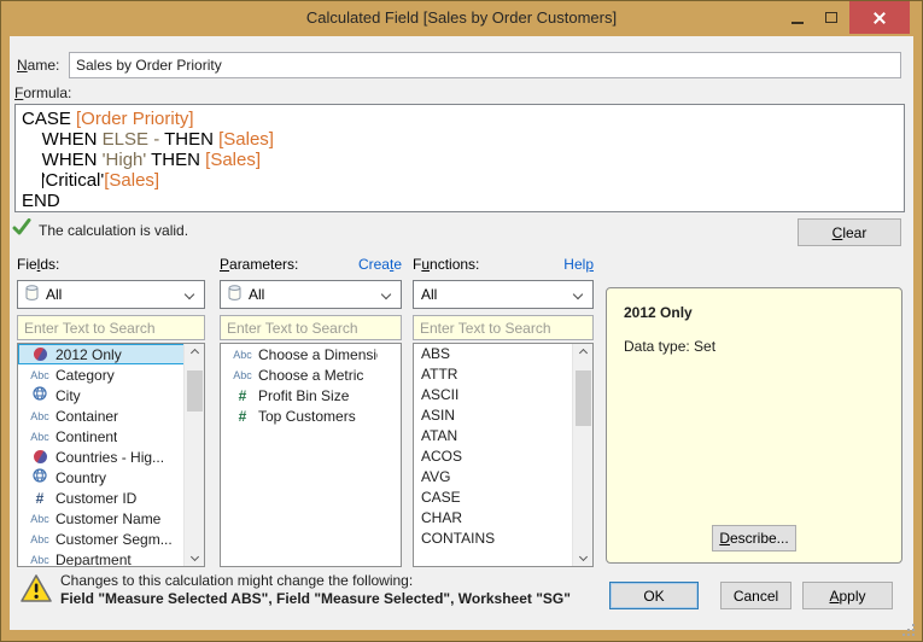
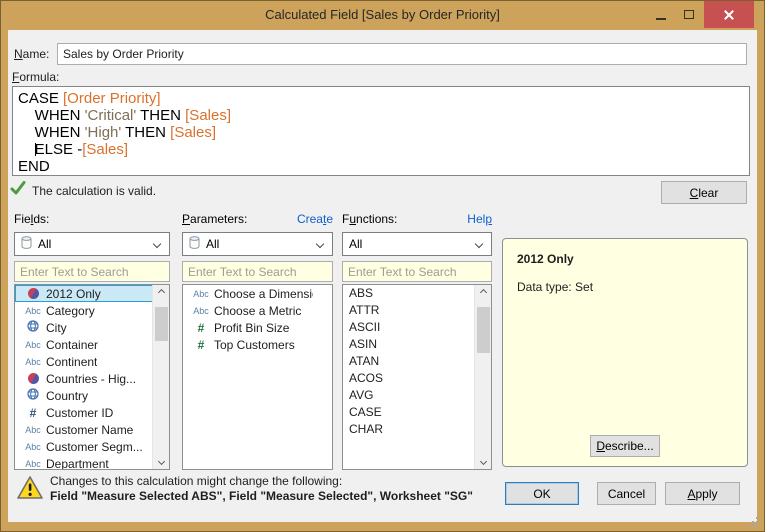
- Calculated Field [Sales by Order Customers]
+ Calculated Field [Sales by Order Priority]
  Name:
  Sales by Order Priority
  Formula:
  CASE [Order Priority]
- WHEN ELSE - THEN [Sales]
+ WHEN 'Critical' THEN [Sales]
  WHEN 'High' THEN [Sales]
- 'Critical'[Sales]
+ ELSE -[Sales]
  END
  The calculation is valid.
  C
  lear
  Fields:
  Parameters:
  Create
  Functions:
  Help
  All
  All
  All
  Enter Text to Search
  Enter Text to Search
  Enter Text to Search
  2012 Only
  Abc
  Category
  City
  Abc
  Container
  Abc
  Continent
  Countries - Hig...
  Country
  #
  Customer ID
  Abc
  Customer Name
  Abc
  Customer Segm...
  Abc
  Department
  Abc
  Choose a Dimensi
  Abc
  Choose a Metric
  #
  Profit Bin Size
  #
  Top Customers
  ABS
  ATTR
  ASCII
  ASIN
  ATAN
  ACOS
  AVG
  CASE
  CHAR
- CONTAINS
  2012 Only
  Data type: Set
  D
  escribe...
  Changes to this calculation might change the following:
  Field "Measure Selected ABS", Field "Measure Selected", Worksheet "SG"
  OK
  Cancel
  A
  pply
